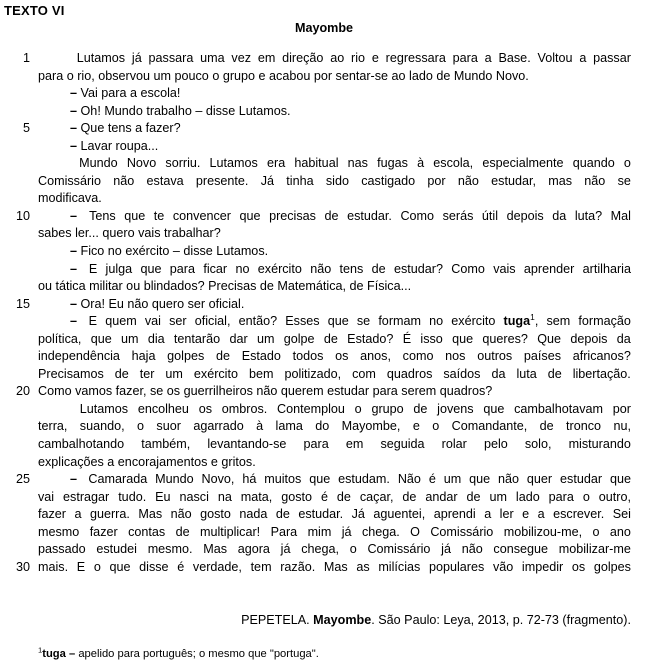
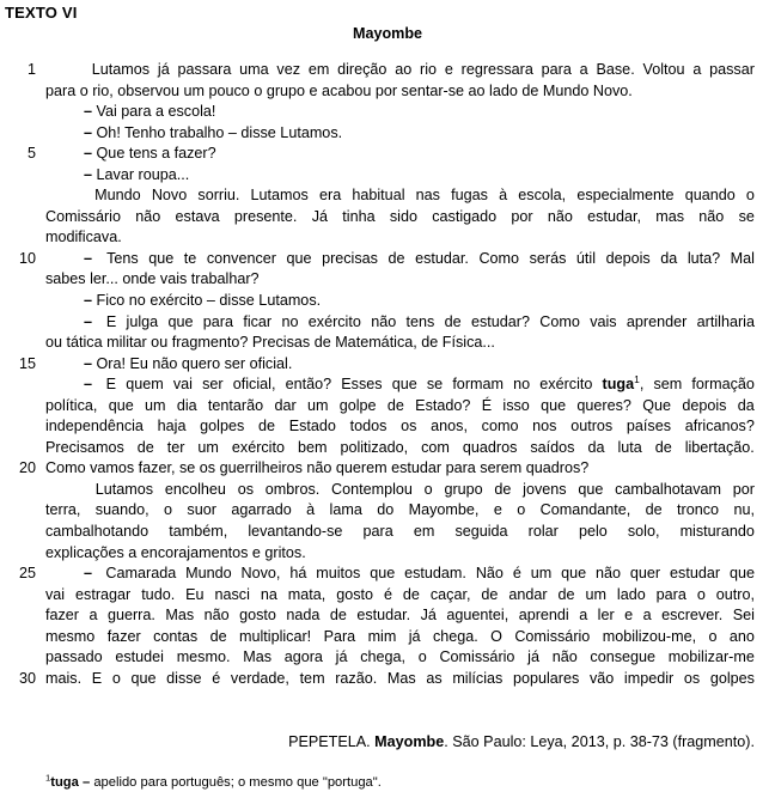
  TEXTO VI
  Mayombe
  1
  Lutamos
  já
  passara
  uma
  vez
  em
  direção
  ao
  rio
  e
  regressara
  para
  a
  Base.
  Voltou
  a
  passar
  para o rio, observou um pouco o grupo e acabou por sentar-se ao lado de Mundo Novo.
  – Vai para a escola!
- – Oh! Mundo trabalho – disse Lutamos.
+ – Oh! Tenho trabalho – disse Lutamos.
  5
  – Que tens a fazer?
  – Lavar roupa...
  Mundo
  Novo
  sorriu.
  Lutamos
  era
  habitual
  nas
  fugas
  à
  escola,
  especialmente
  quando
  o
  Comissário
  não
  estava
  presente.
  Já
  tinha
  sido
  castigado
  por
  não
  estudar,
  mas
  não
  se
  modificava.
  10
  –
  Tens
  que
  te
  convencer
  que
  precisas
  de
  estudar.
  Como
  serás
  útil
  depois
  da
  luta?
  Mal
- sabes ler... quero vais trabalhar?
+ sabes ler... onde vais trabalhar?
  – Fico no exército – disse Lutamos.
  –
  E
  julga
  que
  para
  ficar
  no
  exército
  não
  tens
  de
  estudar?
  Como
  vais
  aprender
  artilharia
- ou tática militar ou blindados? Precisas de Matemática, de Física...
+ ou tática militar ou fragmento? Precisas de Matemática, de Física...
  15
  – Ora! Eu não quero ser oficial.
  –
  E
  quem
  vai
  ser
  oficial,
  então?
  Esses
  que
  se
  formam
  no
  exército
  tuga1,
  sem
  formação
  política,
  que
  um
  dia
  tentarão
  dar
  um
  golpe
  de
  Estado?
  É
  isso
  que
  queres?
  Que
  depois
  da
  independência
  haja
  golpes
  de
  Estado
  todos
  os
  anos,
  como
  nos
  outros
  países
  africanos?
  Precisamos
  de
  ter
  um
  exército
  bem
  politizado,
  com
  quadros
  saídos
  da
  luta
  de
  libertação.
  20
  Como vamos fazer, se os guerrilheiros não querem estudar para serem quadros?
  Lutamos
  encolheu
  os
  ombros.
  Contemplou
  o
  grupo
  de
  jovens
  que
  cambalhotavam
  por
  terra,
  suando,
  o
  suor
  agarrado
  à
  lama
  do
  Mayombe,
  e
  o
  Comandante,
  de
  tronco
  nu,
  cambalhotando
  também,
  levantando-se
  para
  em
  seguida
  rolar
  pelo
  solo,
  misturando
  explicações a encorajamentos e gritos.
  25
  –
  Camarada
  Mundo
  Novo,
  há
  muitos
  que
  estudam.
  Não
  é
  um
  que
  não
  quer
  estudar
  que
  vai
  estragar
  tudo.
  Eu
  nasci
  na
  mata,
  gosto
  é
  de
  caçar,
  de
  andar
  de
  um
  lado
  para
  o
  outro,
  fazer
  a
  guerra.
  Mas
  não
  gosto
  nada
  de
  estudar.
  Já
  aguentei,
  aprendi
  a
  ler
  e
  a
  escrever.
  Sei
  mesmo
  fazer
  contas
  de
  multiplicar!
  Para
  mim
  já
  chega.
  O
  Comissário
  mobilizou-me,
  o
  ano
  passado
  estudei
  mesmo.
  Mas
  agora
  já
  chega,
  o
  Comissário
  já
  não
  consegue
  mobilizar-me
  30
  mais.
  E
  o
  que
  disse
  é
  verdade,
  tem
  razão.
  Mas
  as
  milícias
  populares
  vão
  impedir
  os
  golpes
- PEPETELA. Mayombe. São Paulo: Leya, 2013, p. 72-73 (fragmento).
+ PEPETELA. Mayombe. São Paulo: Leya, 2013, p. 38-73 (fragmento).
  1tuga – apelido para português; o mesmo que "portuga".
